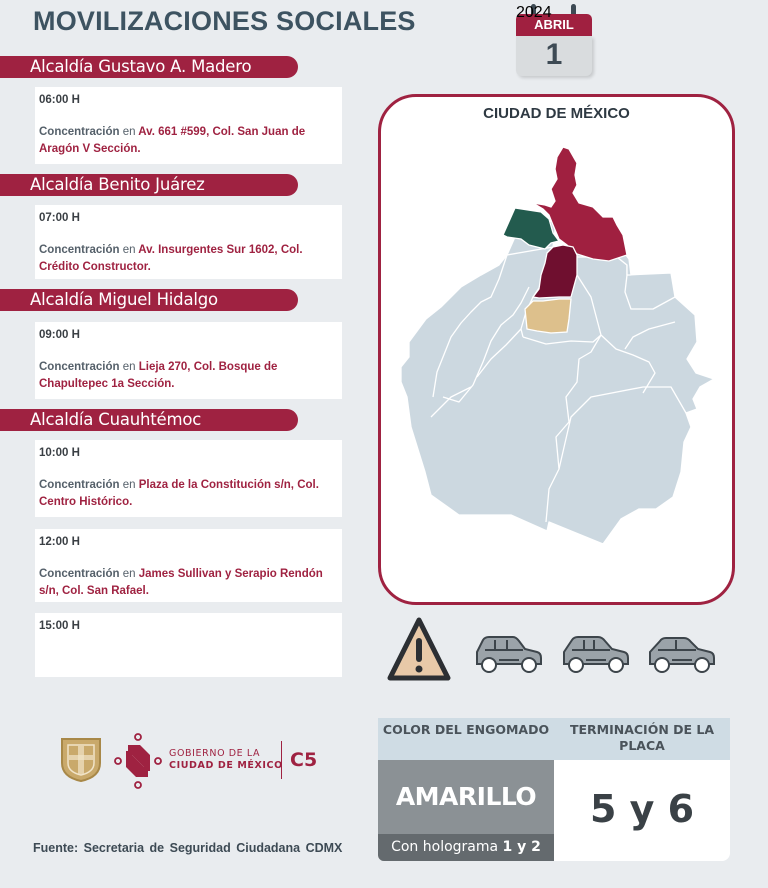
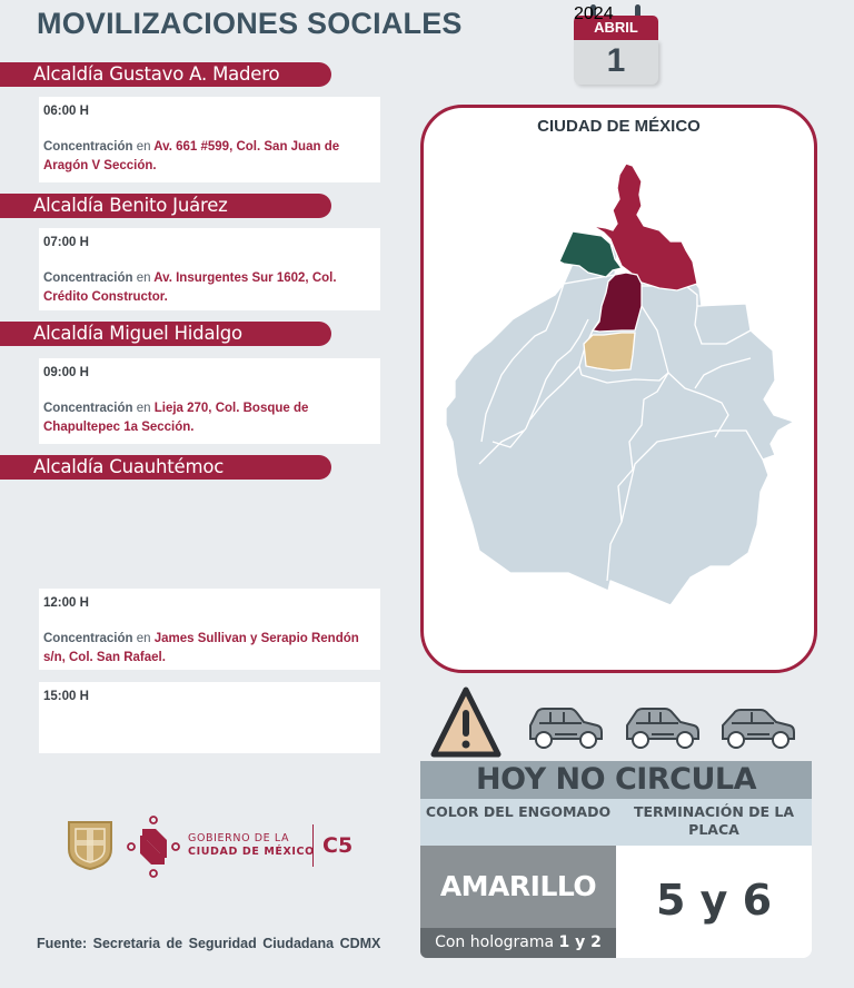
  MOVILIZACIONES SOCIALES
  ABRIL
  1
  2024
  Alcaldía Gustavo A. Madero
  06:00 H
  Concentración en Av. 661 #599, Col. San Juan de Aragón V Sección.
  Alcaldía Benito Juárez
  07:00 H
  Concentración en Av. Insurgentes Sur 1602, Col. Crédito Constructor.
  Alcaldía Miguel Hidalgo
  09:00 H
  Concentración en Lieja 270, Col. Bosque de Chapultepec 1a Sección.
  Alcaldía Cuauhtémoc
- 10:00 H
- Concentración en Plaza de la Constitución s/n, Col. Centro Histórico.
  12:00 H
  Concentración en James Sullivan y Serapio Rendón s/n, Col. San Rafael.
  15:00 H
  CIUDAD DE MÉXICO
+ HOY NO CIRCULA
  COLOR DEL ENGOMADO
  TERMINACIÓN DE LA PLACA
  AMARILLO
  Con holograma 1 y 2
  5 y 6
  GOBIERNO DE LA
  CIUDAD DE MÉXICO
  C5
  Fuente: Secretaria de Seguridad Ciudadana CDMX
